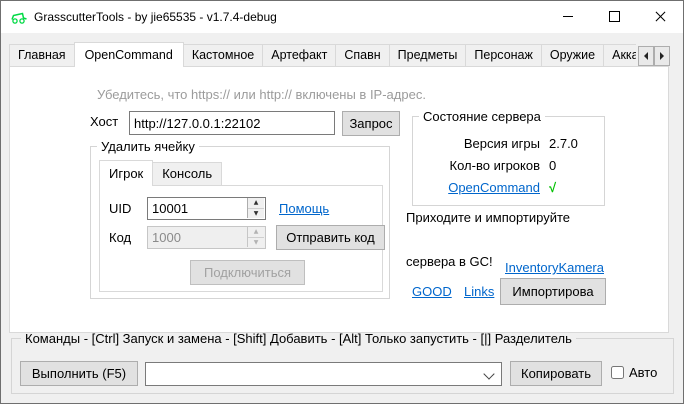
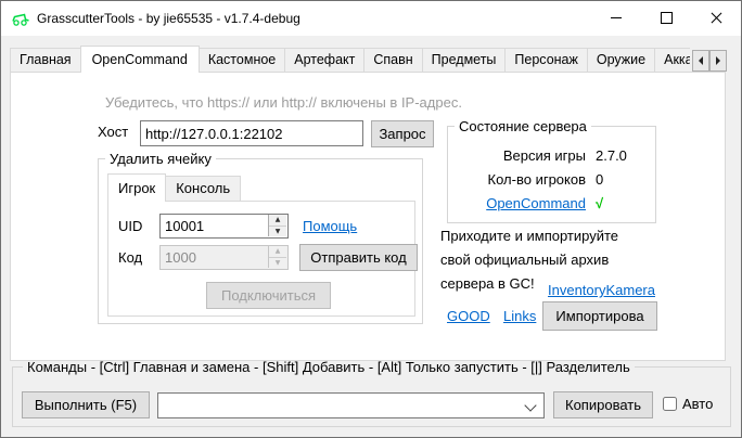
  GrasscutterTools - by jie65535 - v1.7.4-debug
  Главная
  OpenCommand
  Кастомное
  Артефакт
  Спавн
  Предметы
  Персонаж
  Оружие
  Убедитесь, что https:// или http:// включены в IP-адрес.
  Хост
  http://127.0.0.1:22102
  Запрос
  Удалить ячейку
  Игрок
  Консоль
  UID
  10001
  Помощь
  Код
  1000
  Отправить код
  Подключиться
  Состояние сервера
  Версия игры
  2.7.0
  Кол-во игроков
  0
  OpenCommand
  √
  Приходите и импортируйте
+ свой официальный архив
  сервера в GC!
  InventoryKamera
  GOOD
  Links
  Импортирова
- Команды - [Ctrl] Запуск и замена - [Shift] Добавить - [Alt] Только запустить - [|] Разделитель
+ Команды - [Ctrl] Главная и замена - [Shift] Добавить - [Alt] Только запустить - [|] Разделитель
  Выполнить (F5)
  Копировать
  Авто
